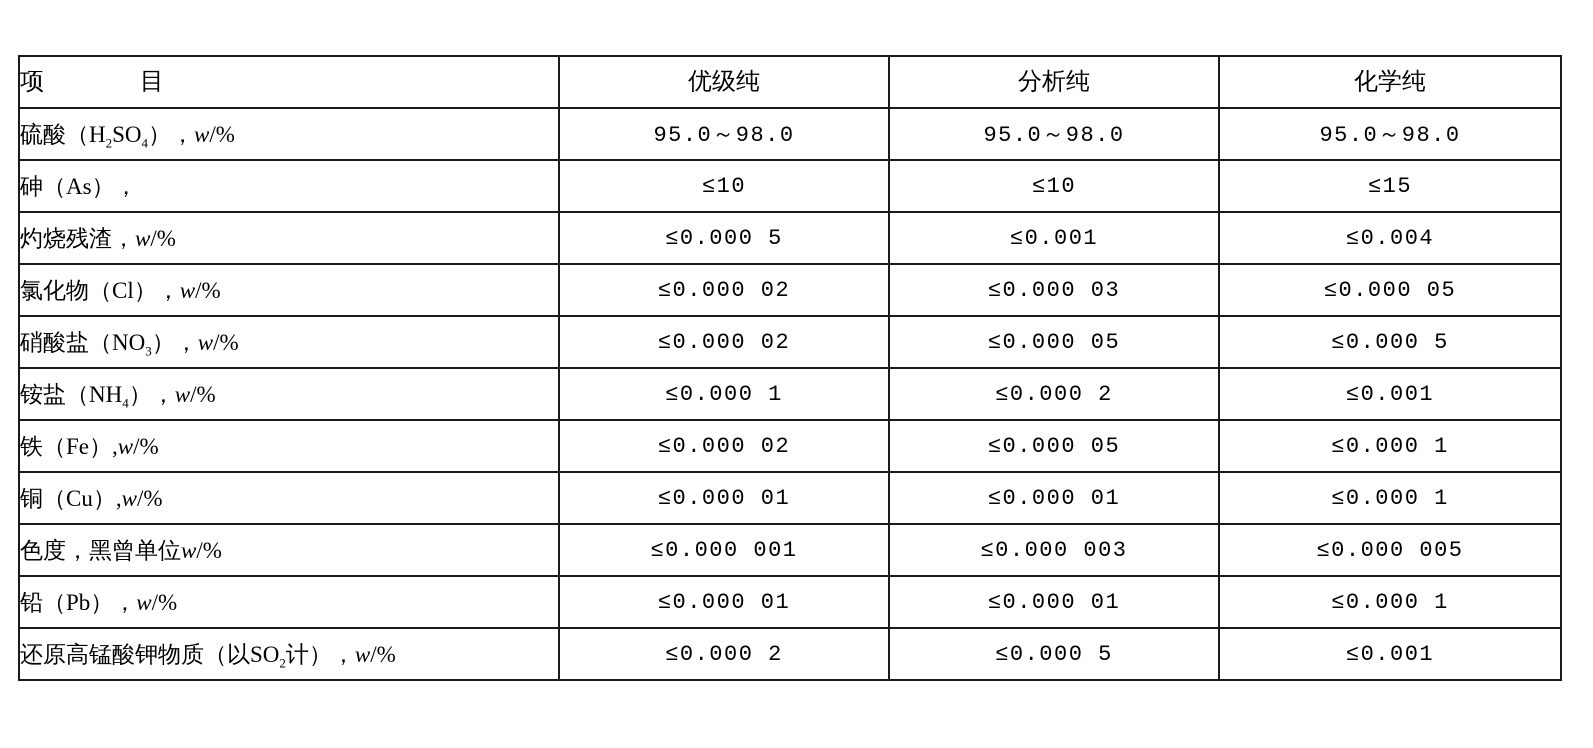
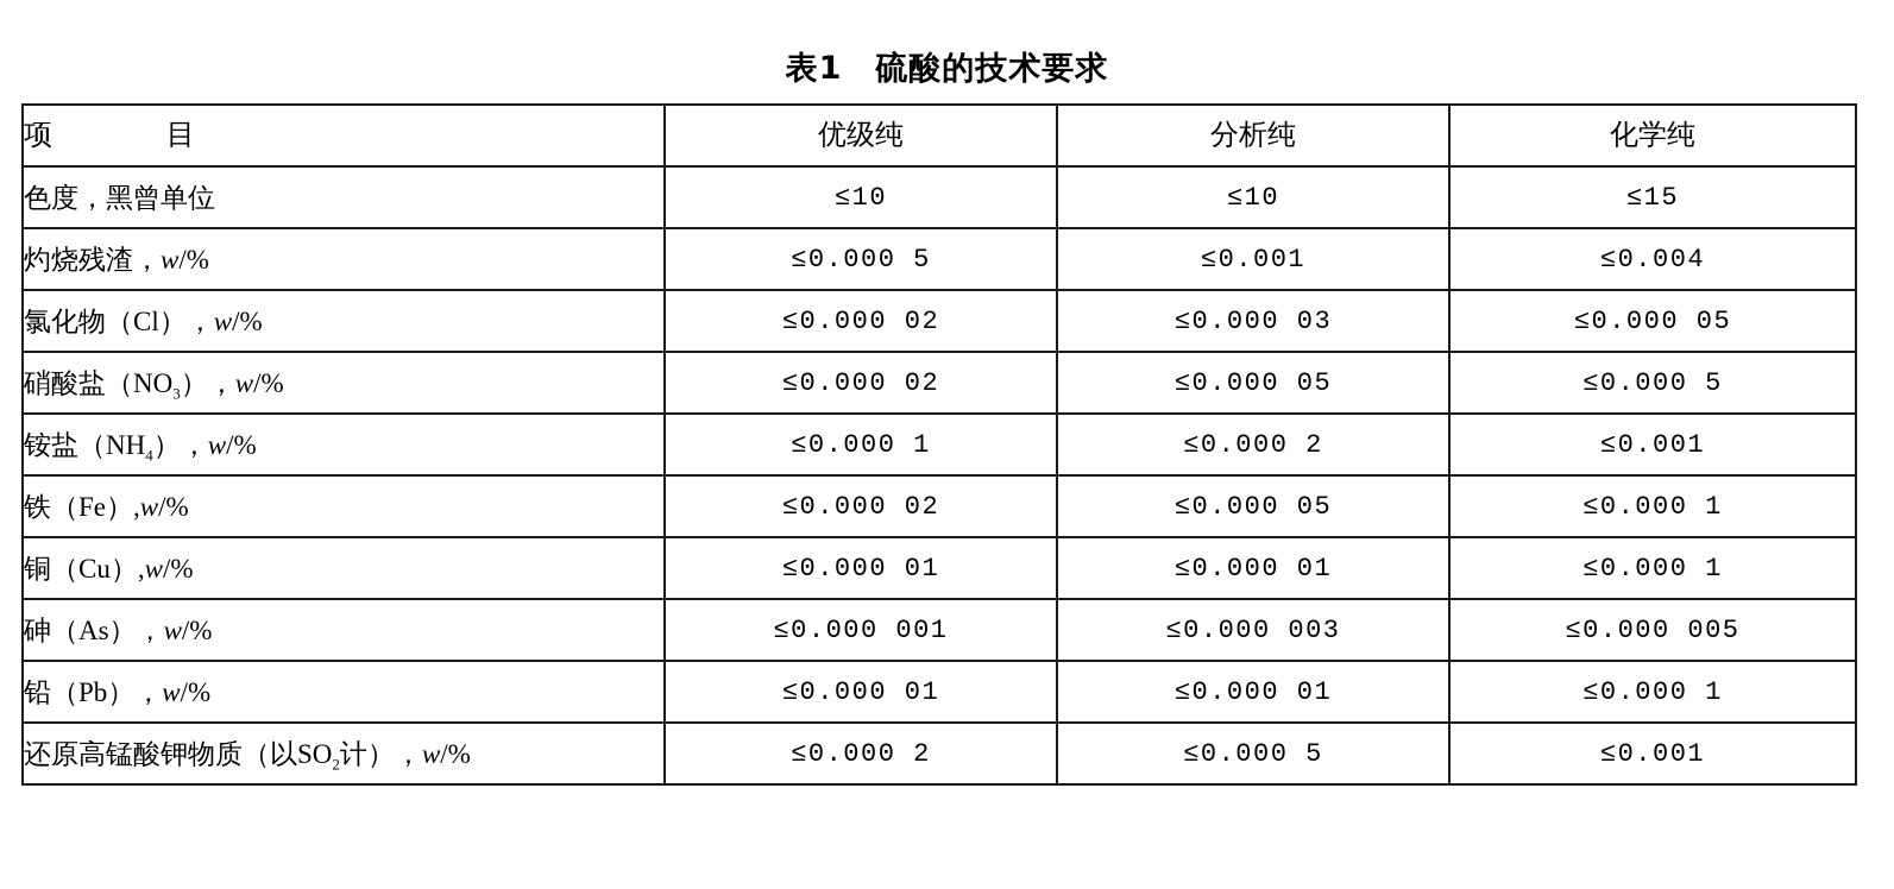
+ 表1 硫酸的技术要求
  项 目	优级纯	分析纯	化学纯
- 硫酸（H2SO4），w/%	95.0～98.0	95.0～98.0	95.0～98.0
- 砷（As），	≤10	≤10	≤15
+ 色度，黑曾单位	≤10	≤10	≤15
  灼烧残渣，w/%	≤0.000 5	≤0.001	≤0.004
  氯化物（Cl），w/%	≤0.000 02	≤0.000 03	≤0.000 05
  硝酸盐（NO3），w/%	≤0.000 02	≤0.000 05	≤0.000 5
  铵盐（NH4），w/%	≤0.000 1	≤0.000 2	≤0.001
  铁（Fe）,w/%	≤0.000 02	≤0.000 05	≤0.000 1
  铜（Cu）,w/%	≤0.000 01	≤0.000 01	≤0.000 1
- 色度，黑曾单位w/%	≤0.000 001	≤0.000 003	≤0.000 005
+ 砷（As），w/%	≤0.000 001	≤0.000 003	≤0.000 005
  铅（Pb），w/%	≤0.000 01	≤0.000 01	≤0.000 1
  还原高锰酸钾物质（以SO2计），w/%	≤0.000 2	≤0.000 5	≤0.001
